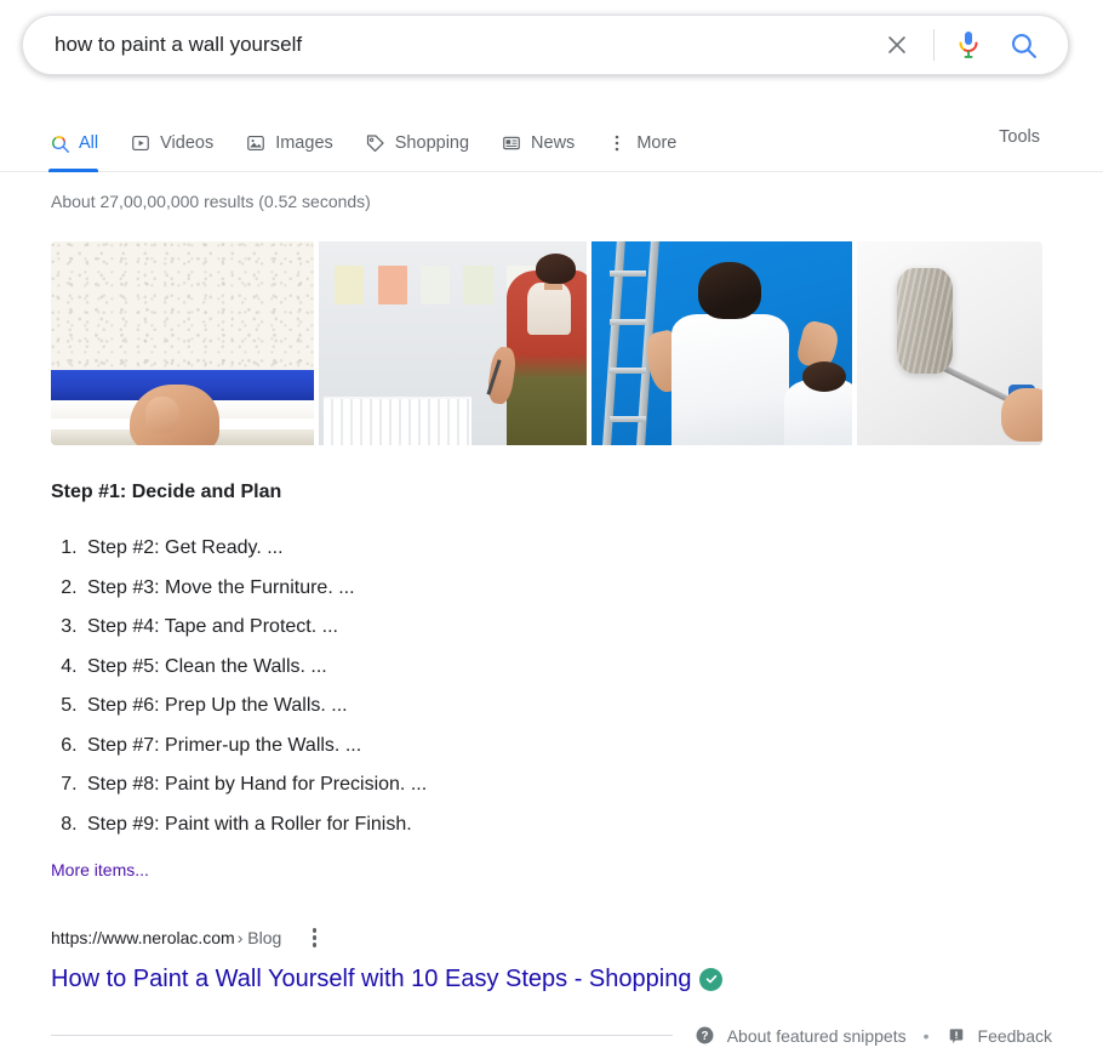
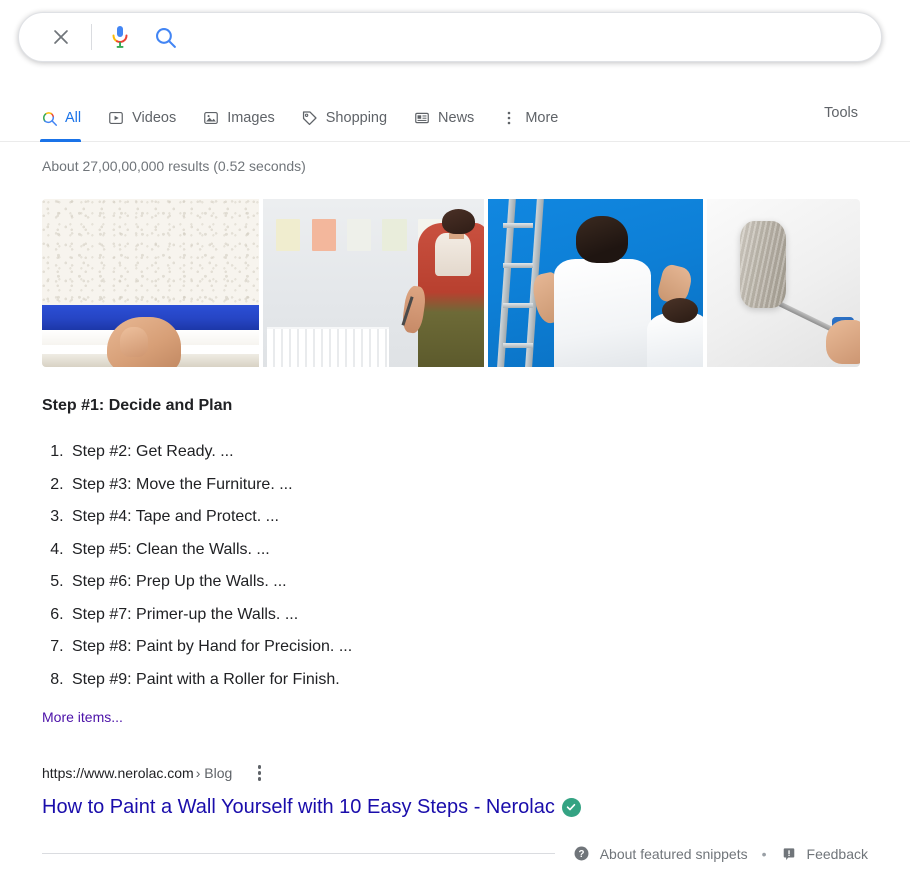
- how to paint a wall yourself
  All
  Videos
  Images
  Shopping
  News
  More
  Tools
  About 27,00,00,000 results (0.52 seconds)
  Step #1: Decide and Plan
  Step #2: Get Ready. ...
  Step #3: Move the Furniture. ...
  Step #4: Tape and Protect. ...
  Step #5: Clean the Walls. ...
  Step #6: Prep Up the Walls. ...
  Step #7: Primer-up the Walls. ...
  Step #8: Paint by Hand for Precision. ...
  Step #9: Paint with a Roller for Finish.
  More items...
  https://www.nerolac.com
  › Blog
- How to Paint a Wall Yourself with 10 Easy Steps - Shopping
+ How to Paint a Wall Yourself with 10 Easy Steps - Nerolac
  ?
  About featured snippets
  •
  Feedback
